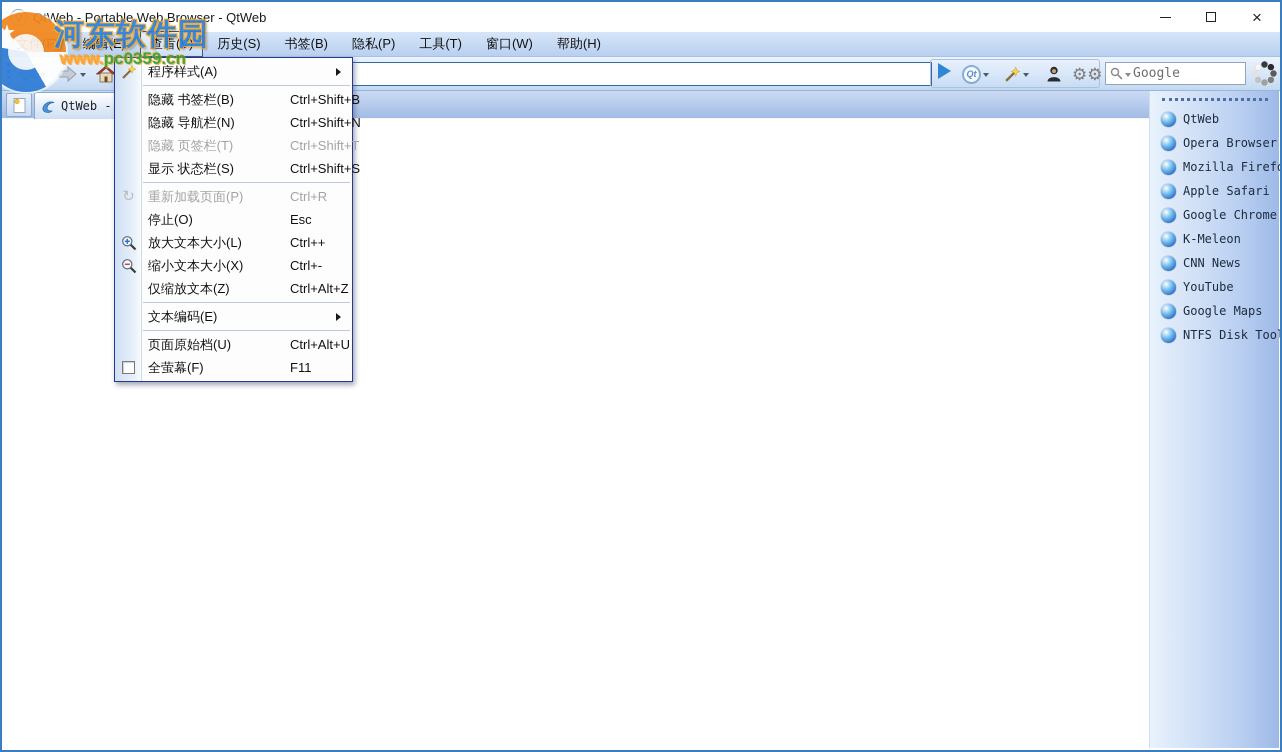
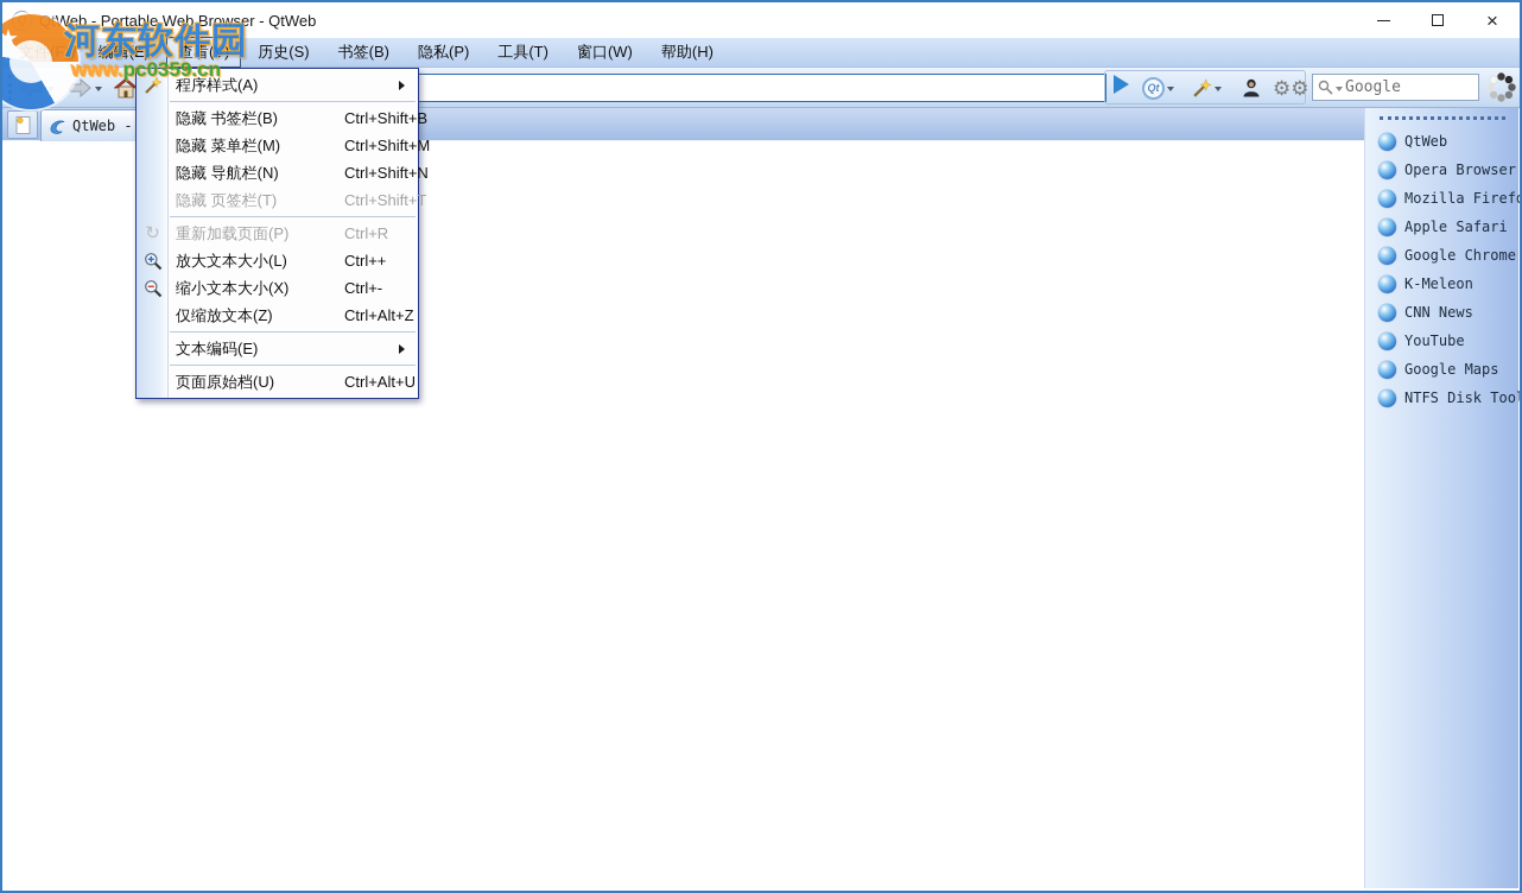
  Web - Portable Web Browser - QtWeb
  ×
  编辑(E)
  查看(V)
  历史(S)
  书签(B)
  隐私(P)
  工具(T)
  窗口(W)
  帮助(H)
  Qt
  ⚙⚙
  Google
  QtWeb -
  QtWeb
  Opera Browser
  Mozilla Firef
  Apple Safari
  Google Chrome
  K-Meleon
  CNN News
  YouTube
  Google Maps
  NTFS Disk Too
  程序样式(A)
  隐藏 书签栏(B)
  Ctrl+Shift+B
+ 隐藏 菜单栏(M)
+ Ctrl+Shift+M
  隐藏 导航栏(N)
  Ctrl+Shift+N
  隐藏 页签栏(T)
  Ctrl+Shift+T
- 显示 状态栏(S)
- Ctrl+Shift+S
  ↻
  重新加载页面(P)
  Ctrl+R
- 停止(O)
- Esc
  放大文本大小(L)
  Ctrl++
  缩小文本大小(X)
  Ctrl+-
  仅缩放文本(Z)
  Ctrl+Alt+Z
  文本编码(E)
  页面原始档(U)
  Ctrl+Alt+U
- 全萤幕(F)
- F11
  ★
  河东软件园
  www.pc0359.cn
